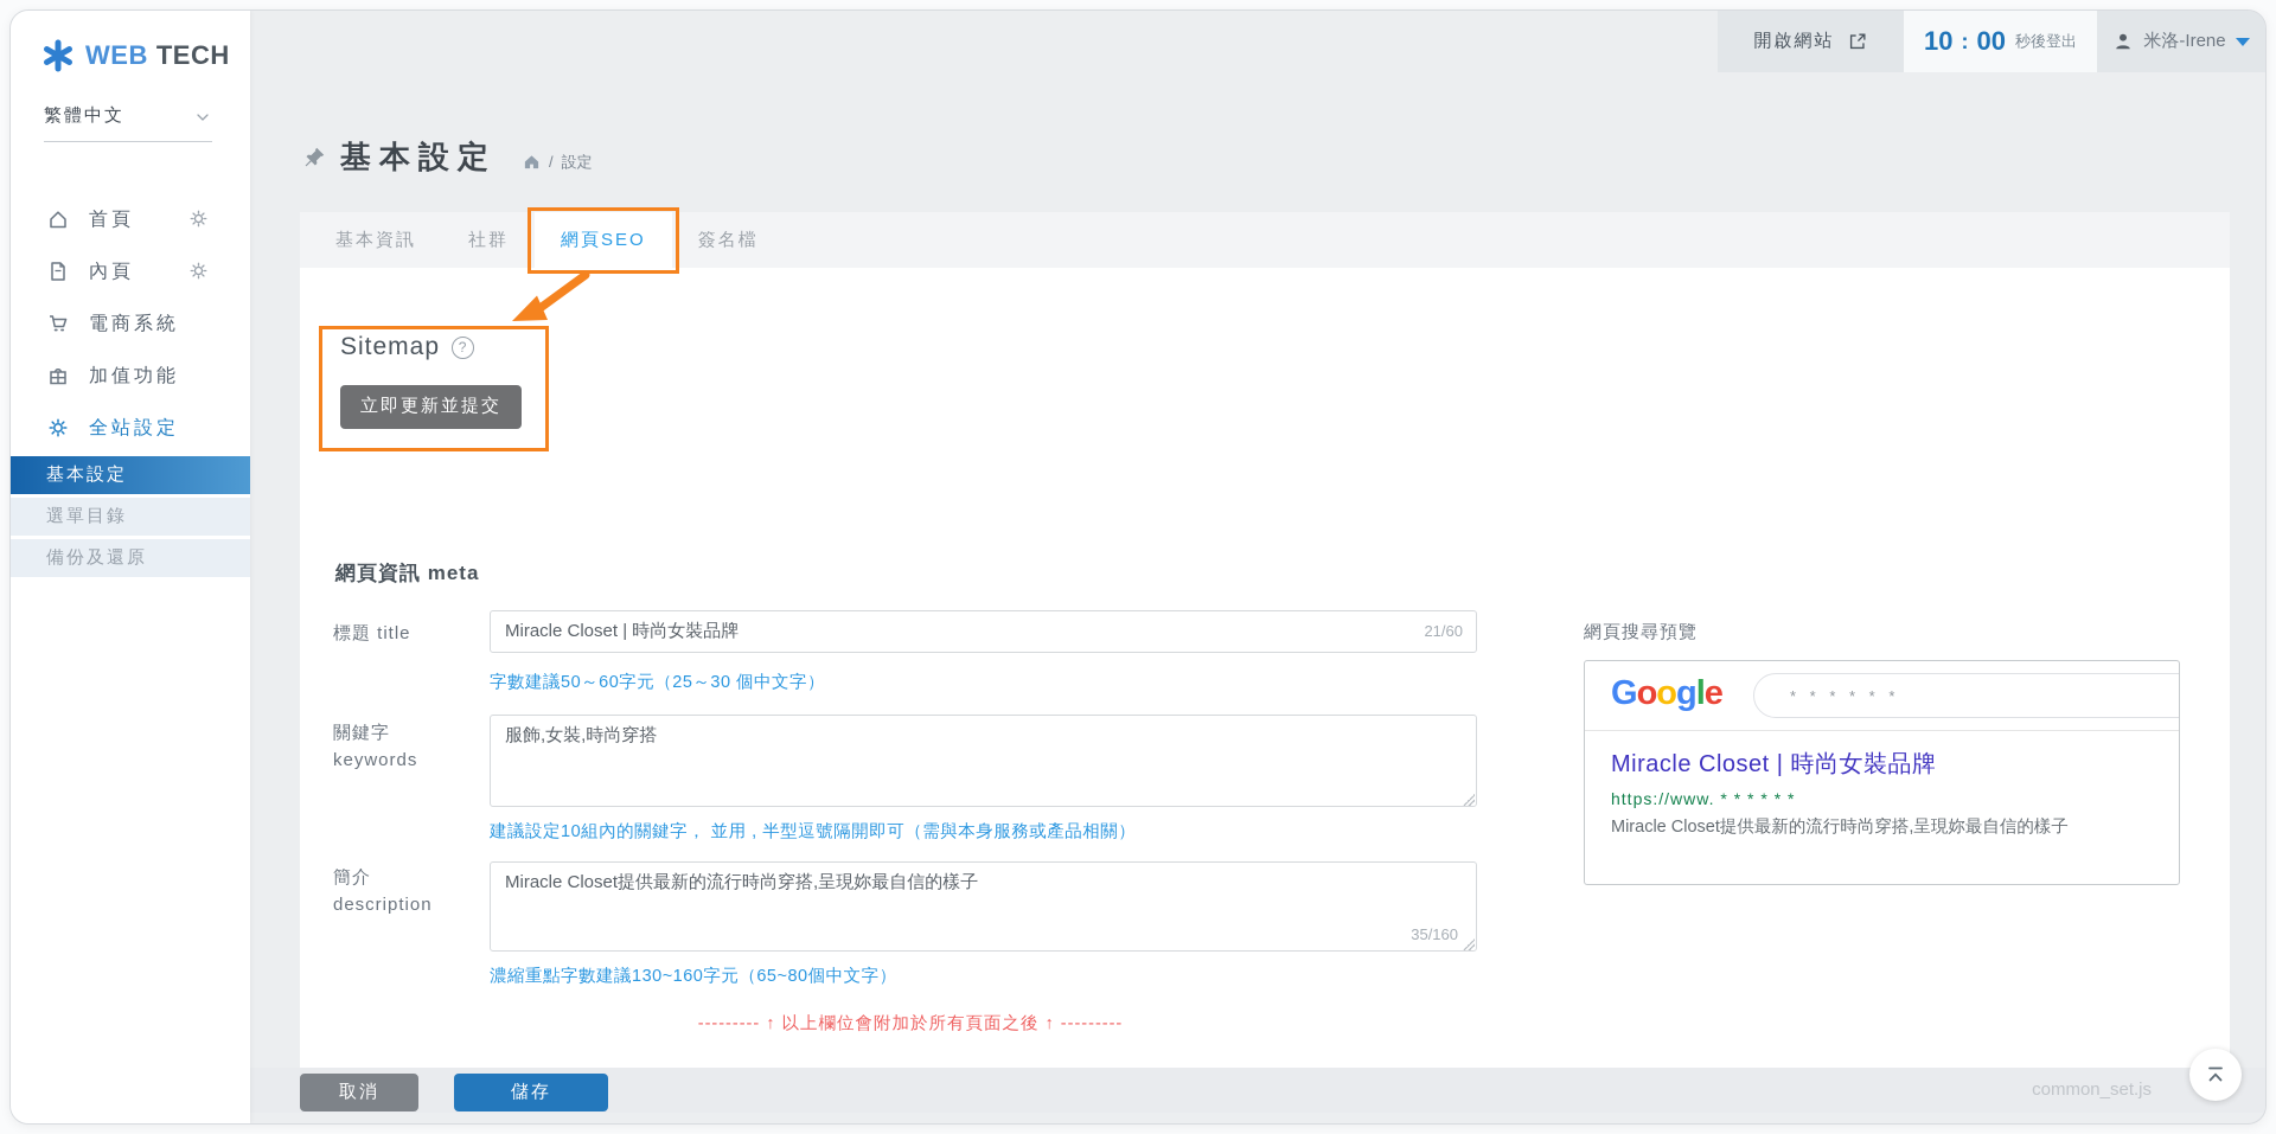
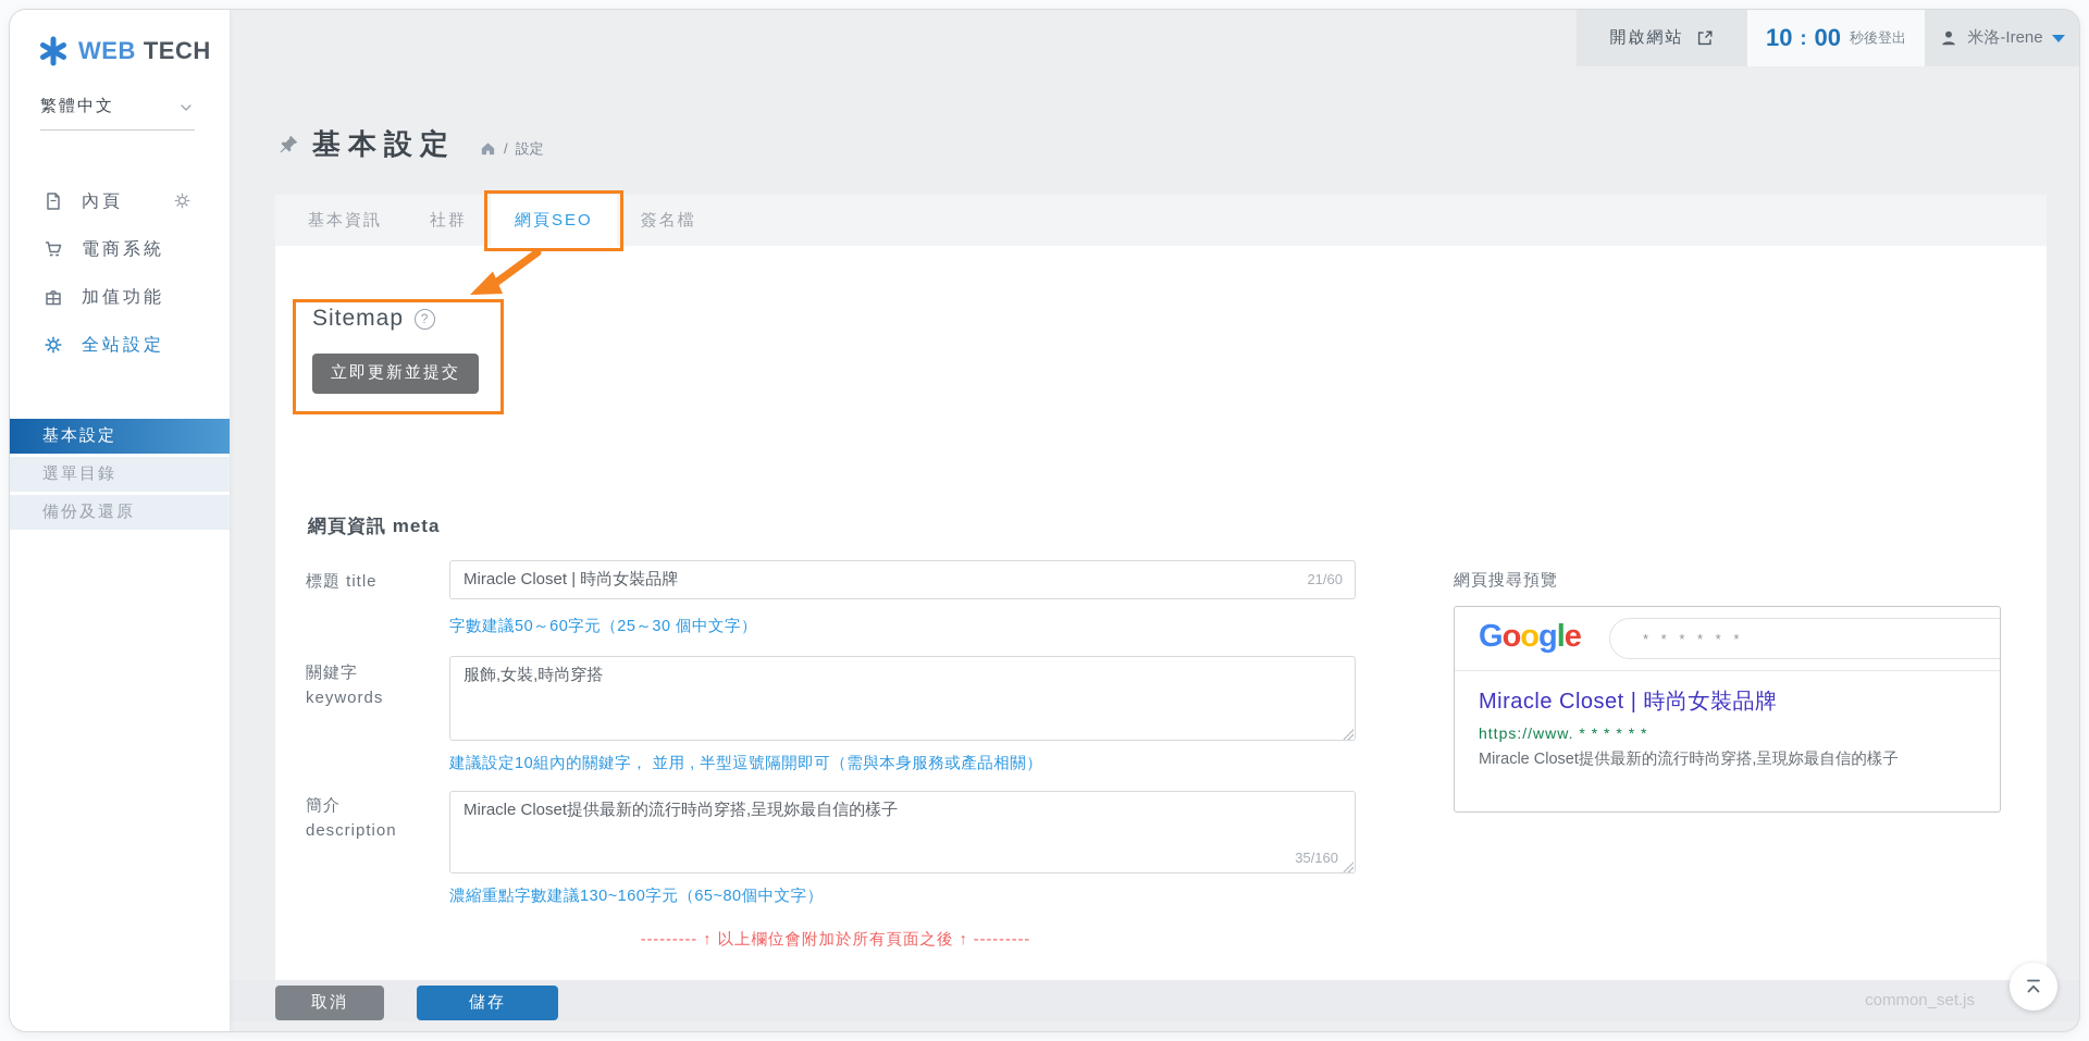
  WEB
  TECH
  繁體中文
- 首頁
  內頁
  電商系統
  加值功能
  全站設定
  基本設定
  選單目錄
  備份及還原
  開啟網站
  10
  :
  00
  秒後登出
  米洛-Irene
  基本設定
  /
  設定
  基本資訊
  社群
  網頁SEO
  簽名檔
  Sitemap
  ?
  立即更新並提交
  網頁資訊 meta
  標題 title
  Miracle Closet | 時尚女裝品牌
  21/60
  字數建議50～60字元（25～30 個中文字）
  關鍵字
  keywords
  服飾,女裝,時尚穿搭
  建議設定10組內的關鍵字， 並用 , 半型逗號隔開即可（需與本身服務或產品相關）
  簡介
  description
  Miracle Closet提供最新的流行時尚穿搭,呈現妳最自信的樣子
  35/160
  濃縮重點字數建議130~160字元（65~80個中文字）
  --------- ↑ 以上欄位會附加於所有頁面之後 ↑ ---------
  網頁搜尋預覽
  Google
  * * * * * *
  Miracle Closet | 時尚女裝品牌
  https://www. * * * * * *
  Miracle Closet提供最新的流行時尚穿搭,呈現妳最自信的樣子
  取消
  儲存
  common_set.js
